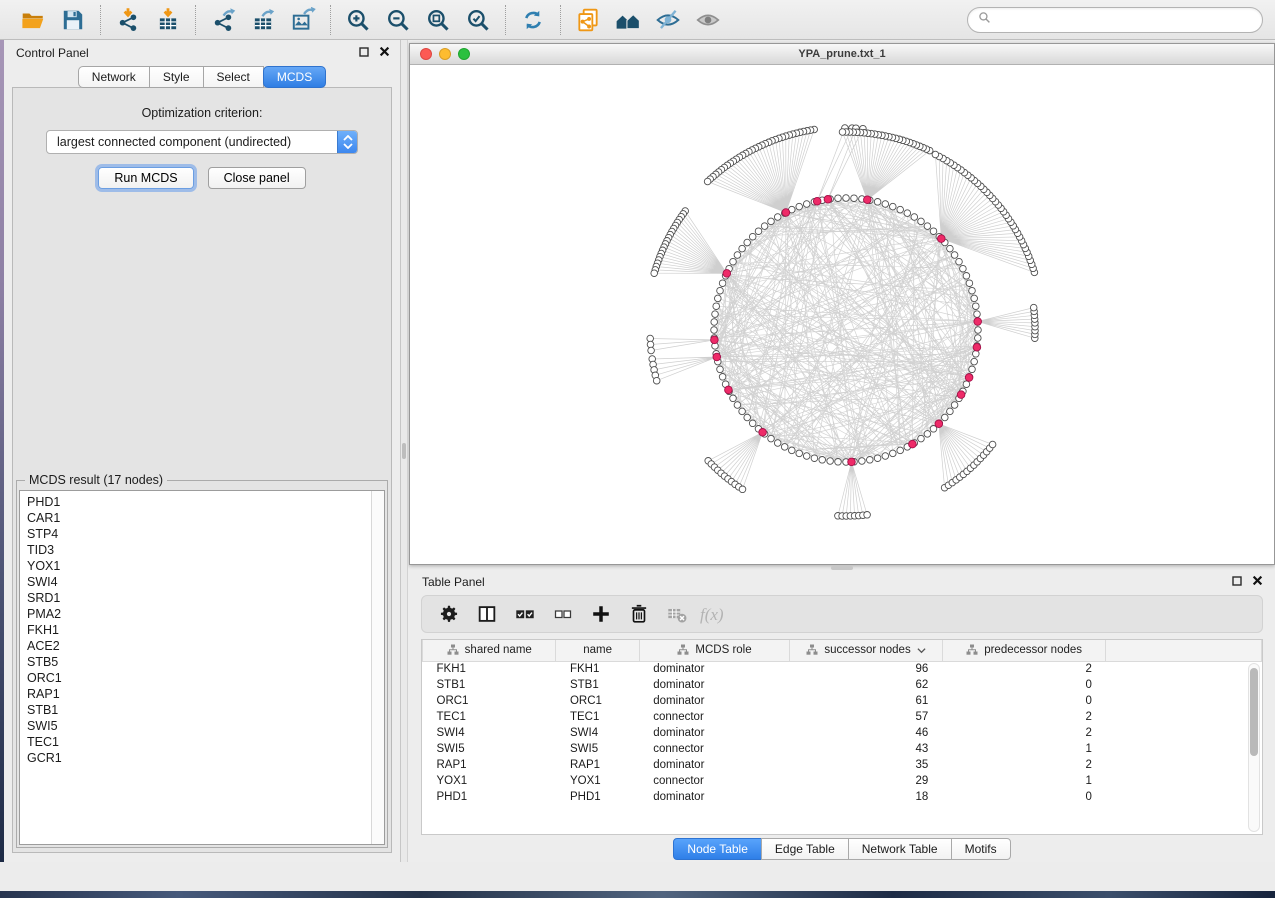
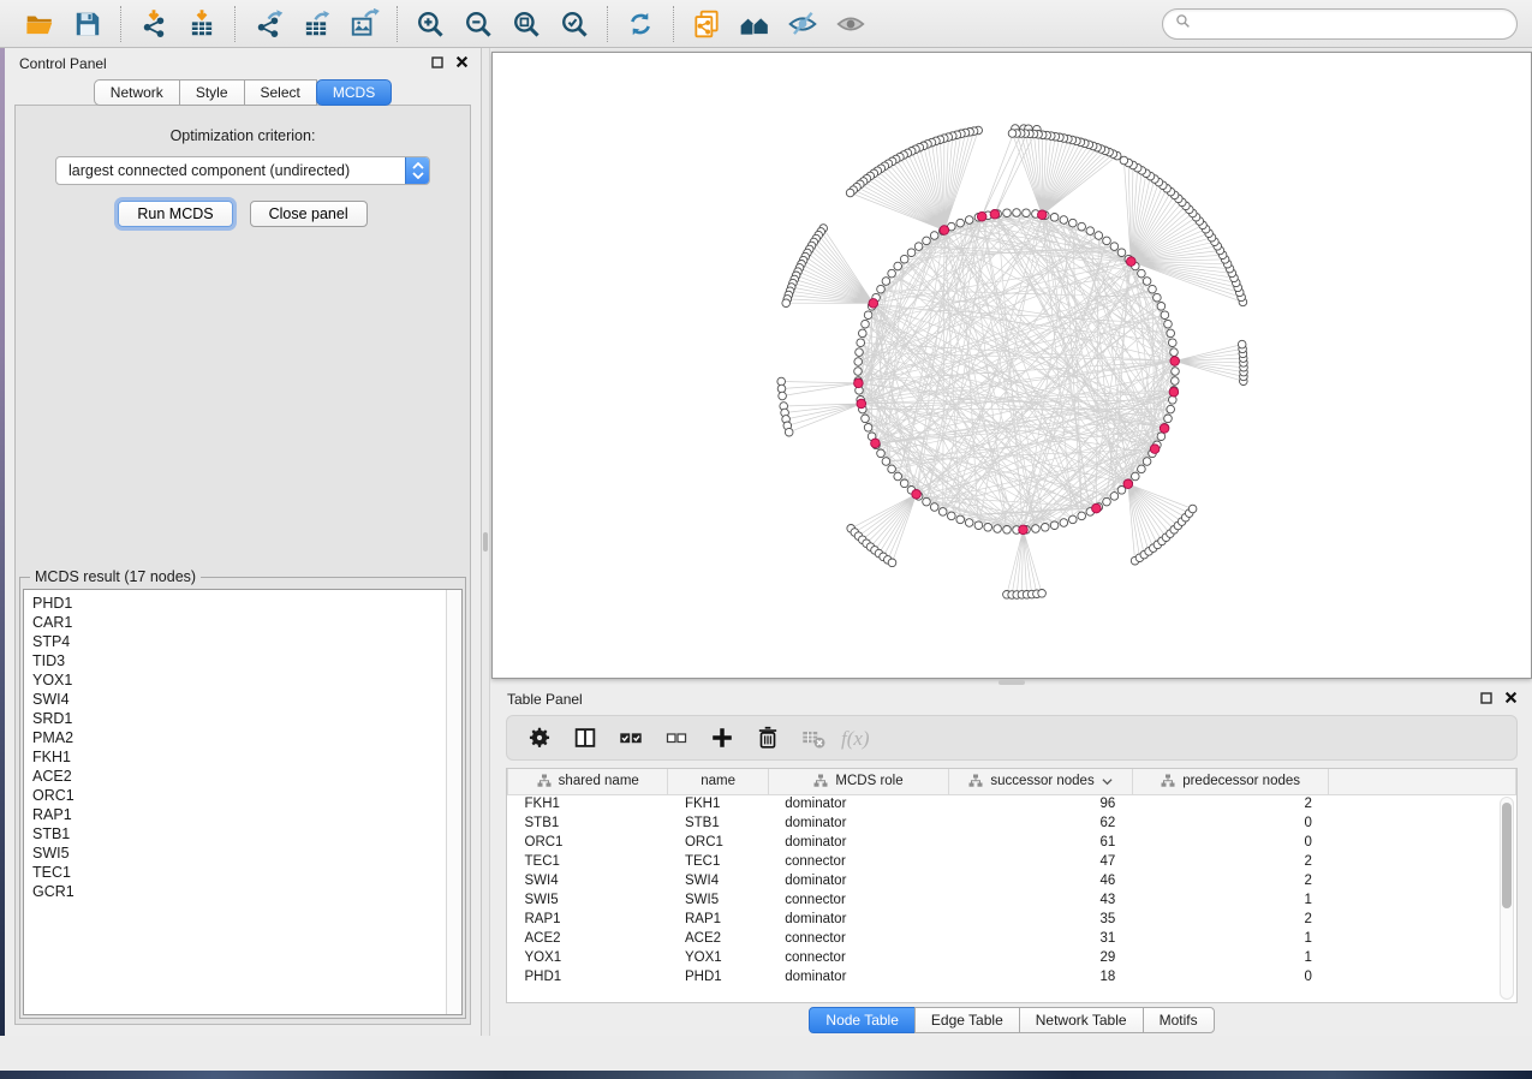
  Control Panel
  Network
  Style
  Select
  MCDS
  Optimization criterion:
  largest connected component (undirected)
  Run MCDS
  Close panel
  MCDS result (17 nodes)
  PHD1
  CAR1
  STP4
  TID3
  YOX1
  SWI4
  SRD1
  PMA2
  FKH1
  ACE2
- STB5
  ORC1
  RAP1
  STB1
  SWI5
  TEC1
  GCR1
- YPA_prune.txt_1
  Table Panel
  f(x)
  shared name	name	MCDS role	successor nodes	predecessor nodes
  FKH1	FKH1	dominator	96	2
  STB1	STB1	dominator	62	0
  ORC1	ORC1	dominator	61	0
- TEC1	TEC1	connector	57	2
+ TEC1	TEC1	connector	47	2
  SWI4	SWI4	dominator	46	2
  SWI5	SWI5	connector	43	1
  RAP1	RAP1	dominator	35	2
+ ACE2	ACE2	connector	31	1
  YOX1	YOX1	connector	29	1
  PHD1	PHD1	dominator	18	0
  Node Table
  Edge Table
  Network Table
  Motifs
